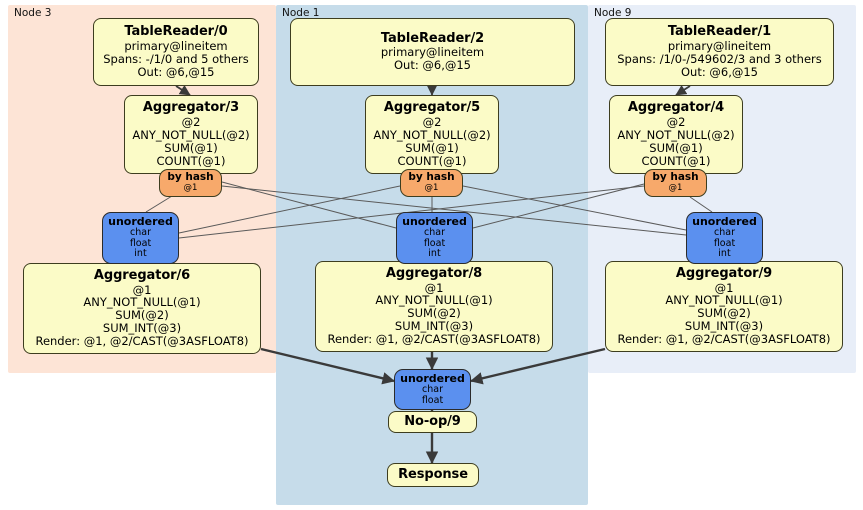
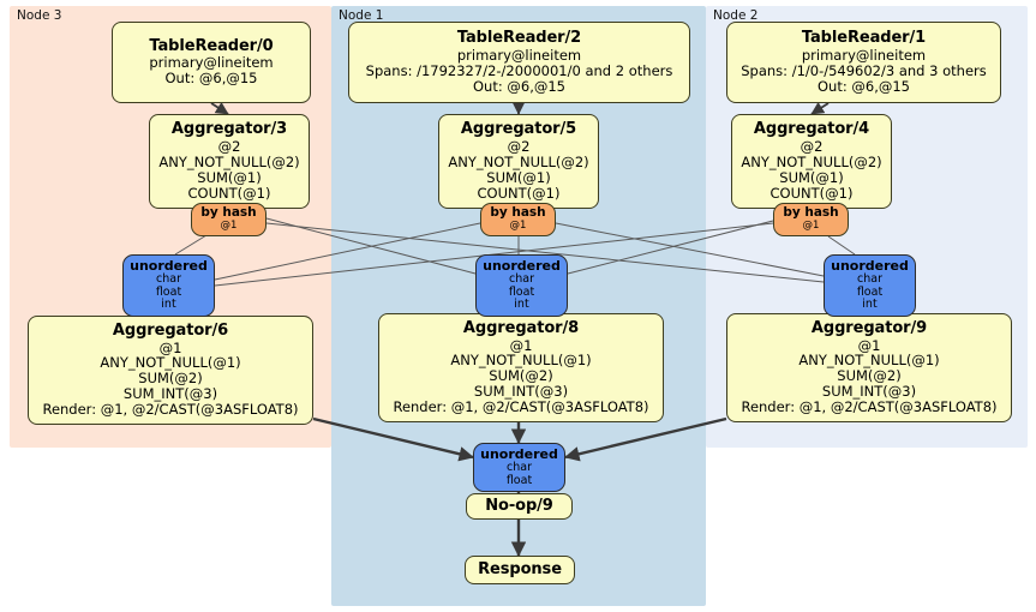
  Node 3
  Node 1
- Node 9
+ Node 2
  TableReader/0
  primary@lineitem
- Spans: -/1/0 and 5 others
  Out: @6,@15
  TableReader/2
  primary@lineitem
+ Spans: /1792327/2-/2000001/0 and 2 others
  Out: @6,@15
  TableReader/1
  primary@lineitem
  Spans: /1/0-/549602/3 and 3 others
  Out: @6,@15
  Aggregator/3
  @2
  ANY_NOT_NULL(@2)
  SUM(@1)
  COUNT(@1)
  Aggregator/5
  @2
  ANY_NOT_NULL(@2)
  SUM(@1)
  COUNT(@1)
  Aggregator/4
  @2
  ANY_NOT_NULL(@2)
  SUM(@1)
  COUNT(@1)
  by hash
  @1
  by hash
  @1
  by hash
  @1
  unordered
  char
  float
  int
  unordered
  char
  float
  int
  unordered
  char
  float
  int
  Aggregator/6
  @1
  ANY_NOT_NULL(@1)
  SUM(@2)
  SUM_INT(@3)
  Render: @1, @2/CAST(@3ASFLOAT8)
  Aggregator/8
  @1
  ANY_NOT_NULL(@1)
  SUM(@2)
  SUM_INT(@3)
  Render: @1, @2/CAST(@3ASFLOAT8)
  Aggregator/9
  @1
  ANY_NOT_NULL(@1)
  SUM(@2)
  SUM_INT(@3)
  Render: @1, @2/CAST(@3ASFLOAT8)
  unordered
  char
  float
  No-op/9
  Response
